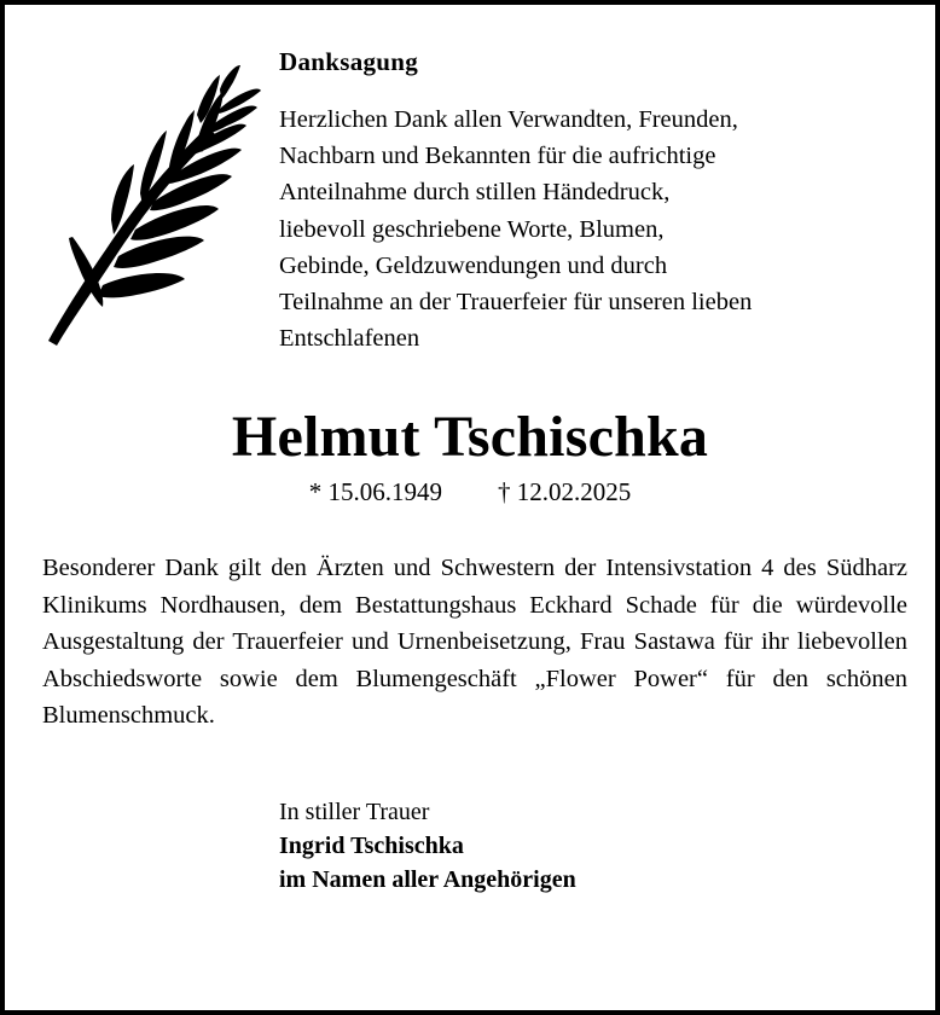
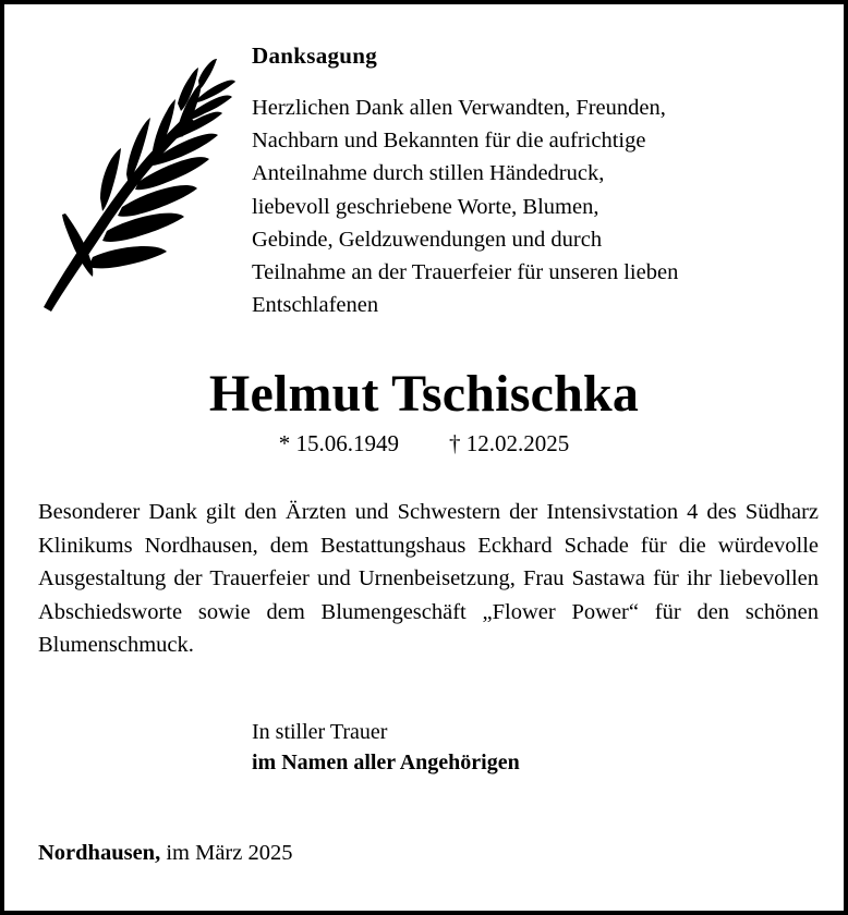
  Danksagung
  Herzlichen Dank allen Verwandten, Freunden,
  Nachbarn und Bekannten für die aufrichtige
  Anteilnahme durch stillen Händedruck,
  liebevoll geschriebene Worte, Blumen,
  Gebinde, Geldzuwendungen und durch
  Teilnahme an der Trauerfeier für unseren lieben
  Entschlafenen
  Helmut Tschischka
  * 15.06.1949
  † 12.02.2025
  Besonderer Dank gilt den Ärzten und Schwestern der Intensivstation 4 des Südharz Klinikums Nordhausen, dem Bestattungshaus Eckhard Schade für die würdevolle Ausgestaltung der Trauerfeier und Urnenbeisetzung, Frau Sastawa für ihr liebevollen Abschiedsworte sowie dem Blumengeschäft „Flower Power“ für den schönen Blumenschmuck.
  In stiller Trauer
- Ingrid Tschischka
  im Namen aller Angehörigen
+ Nordhausen, im März 2025
